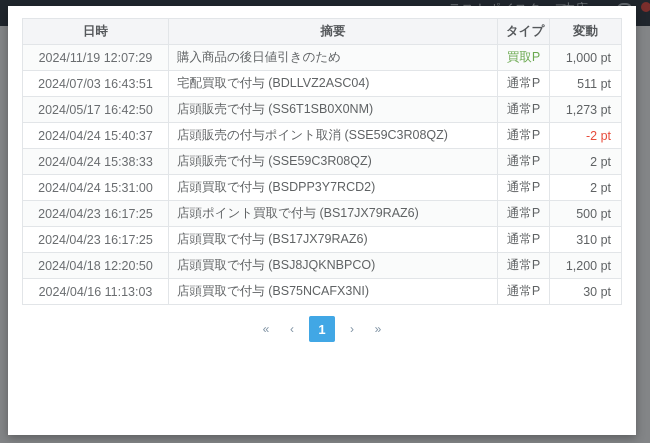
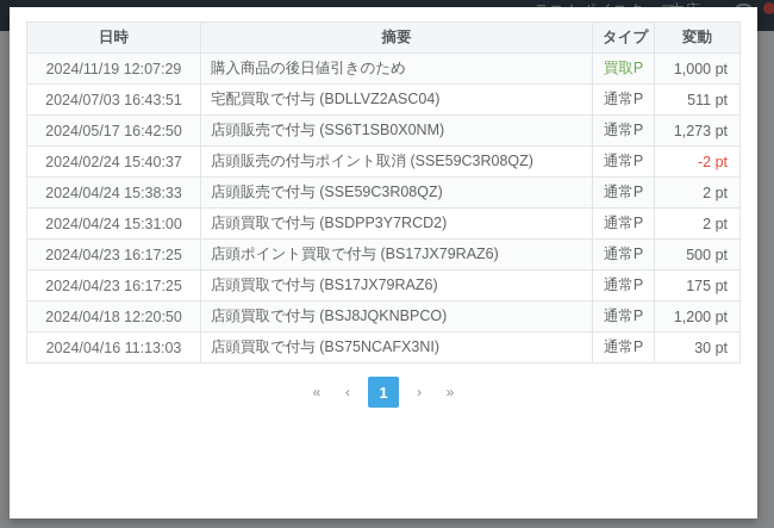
  日時	摘要	タイプ	変動
  2024/11/19 12:07:29	購入商品の後日値引きのため	買取P	1,000 pt
  2024/07/03 16:43:51	宅配買取で付与 (BDLLVZ2ASC04)	通常P	511 pt
  2024/05/17 16:42:50	店頭販売で付与 (SS6T1SB0X0NM)	通常P	1,273 pt
- 2024/04/24 15:40:37	店頭販売の付与ポイント取消 (SSE59C3R08QZ)	通常P	-2 pt
+ 2024/02/24 15:40:37	店頭販売の付与ポイント取消 (SSE59C3R08QZ)	通常P	-2 pt
  2024/04/24 15:38:33	店頭販売で付与 (SSE59C3R08QZ)	通常P	2 pt
  2024/04/24 15:31:00	店頭買取で付与 (BSDPP3Y7RCD2)	通常P	2 pt
  2024/04/23 16:17:25	店頭ポイント買取で付与 (BS17JX79RAZ6)	通常P	500 pt
- 2024/04/23 16:17:25	店頭買取で付与 (BS17JX79RAZ6)	通常P	310 pt
+ 2024/04/23 16:17:25	店頭買取で付与 (BS17JX79RAZ6)	通常P	175 pt
  2024/04/18 12:20:50	店頭買取で付与 (BSJ8JQKNBPCO)	通常P	1,200 pt
  2024/04/16 11:13:03	店頭買取で付与 (BS75NCAFX3NI)	通常P	30 pt
  «
  ‹
  1
  ›
  »
